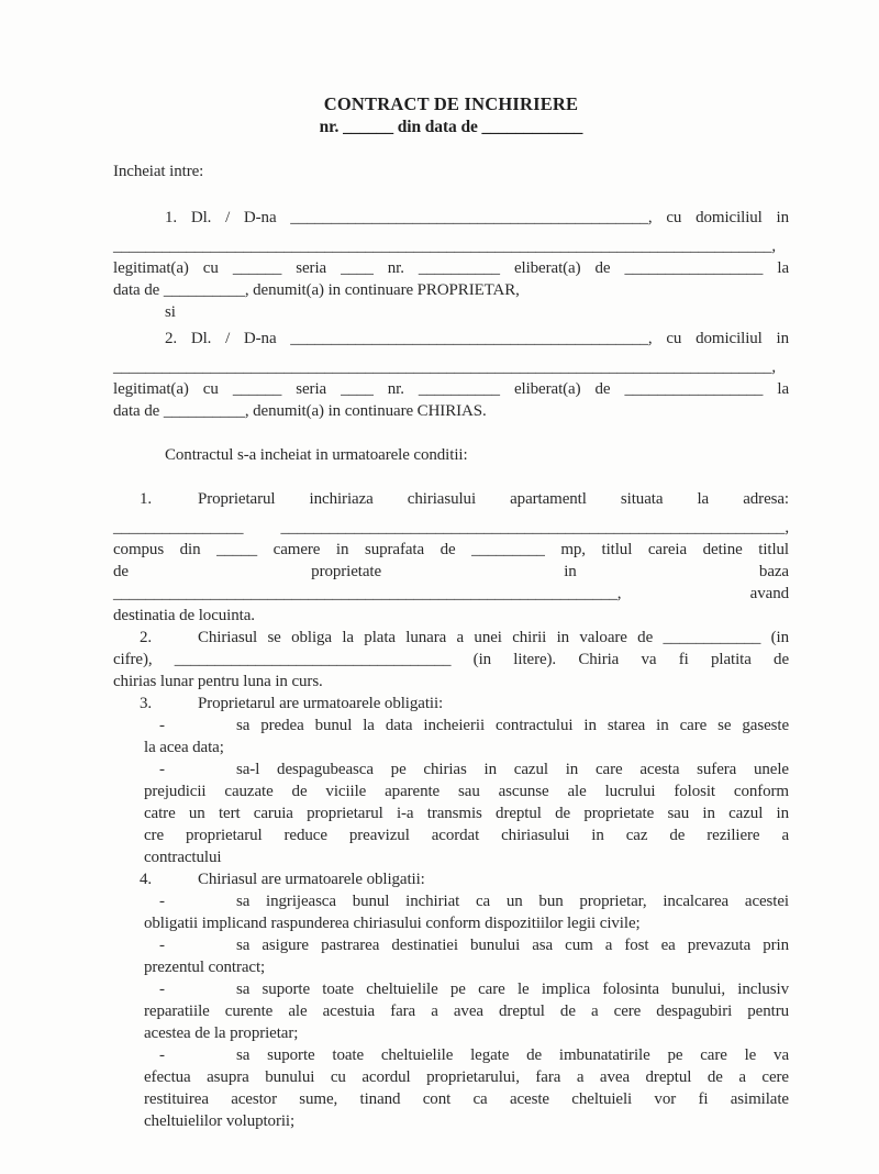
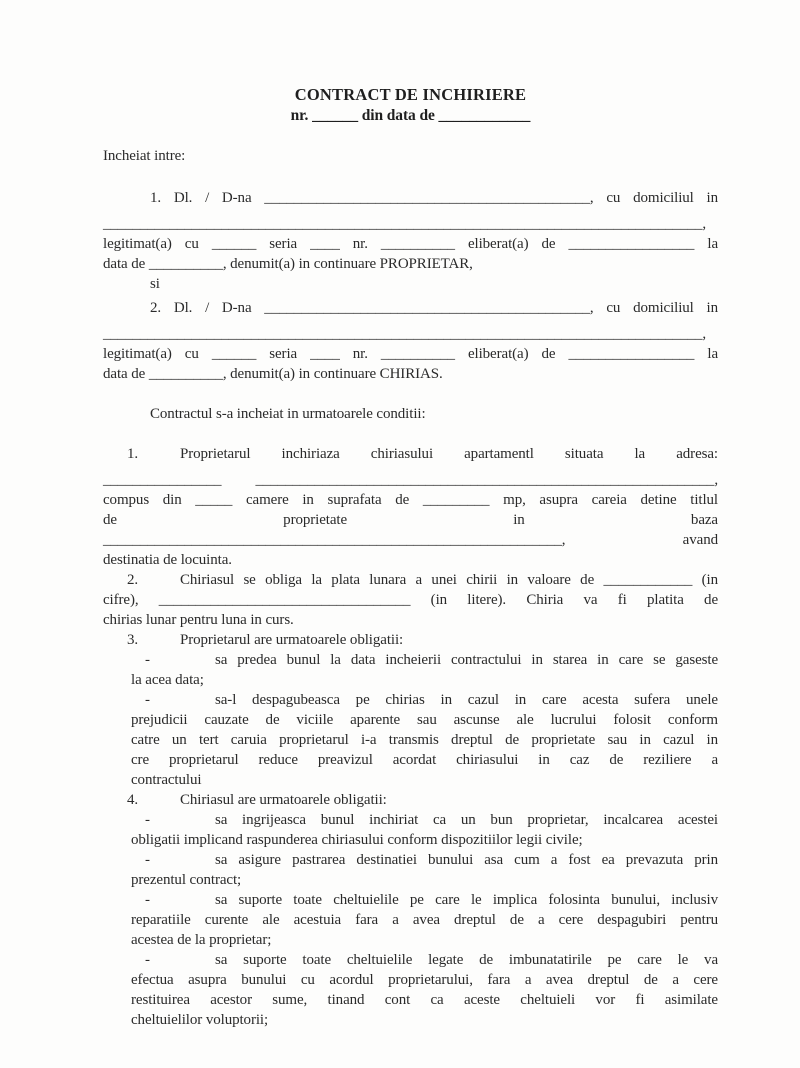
  CONTRACT DE INCHIRIERE
  nr. ______ din data de ____________
  Incheiat intre:
  1. Dl. / D-na ____________________________________________, cu domiciliul in
  _________________________________________________________________________________,
  legitimat(a) cu ______ seria ____ nr. __________ eliberat(a) de _________________ la
  data de __________, denumit(a) in continuare PROPRIETAR,
  si
  2. Dl. / D-na ____________________________________________, cu domiciliul in
  _________________________________________________________________________________,
  legitimat(a) cu ______ seria ____ nr. __________ eliberat(a) de _________________ la
  data de __________, denumit(a) in continuare CHIRIAS.
  Contractul s-a incheiat in urmatoarele conditii:
  1.
  Proprietarul inchiriaza chiriasului apartamentl situata la adresa:
  ________________ ______________________________________________________________,
- compus din _____ camere in suprafata de _________ mp, titlul careia detine titlul
+ compus din _____ camere in suprafata de _________ mp, asupra careia detine titlul
  de proprietate in baza
  ______________________________________________________________, avand
  destinatia de locuinta.
  2.
  Chiriasul se obliga la plata lunara a unei chirii in valoare de ____________ (in
  cifre), __________________________________ (in litere). Chiria va fi platita de
  chirias lunar pentru luna in curs.
  3.
  Proprietarul are urmatoarele obligatii:
  -
  sa predea bunul la data incheierii contractului in starea in care se gaseste
  la acea data;
  -
  sa-l despagubeasca pe chirias in cazul in care acesta sufera unele
  prejudicii cauzate de viciile aparente sau ascunse ale lucrului folosit conform
  catre un tert caruia proprietarul i-a transmis dreptul de proprietate sau in cazul in
  cre proprietarul reduce preavizul acordat chiriasului in caz de reziliere a
  contractului
  4.
  Chiriasul are urmatoarele obligatii:
  -
  sa ingrijeasca bunul inchiriat ca un bun proprietar, incalcarea acestei
  obligatii implicand raspunderea chiriasului conform dispozitiilor legii civile;
  -
  sa asigure pastrarea destinatiei bunului asa cum a fost ea prevazuta prin
  prezentul contract;
  -
  sa suporte toate cheltuielile pe care le implica folosinta bunului, inclusiv
  reparatiile curente ale acestuia fara a avea dreptul de a cere despagubiri pentru
  acestea de la proprietar;
  -
  sa suporte toate cheltuielile legate de imbunatatirile pe care le va
  efectua asupra bunului cu acordul proprietarului, fara a avea dreptul de a cere
  restituirea acestor sume, tinand cont ca aceste cheltuieli vor fi asimilate
  cheltuielilor voluptorii;
